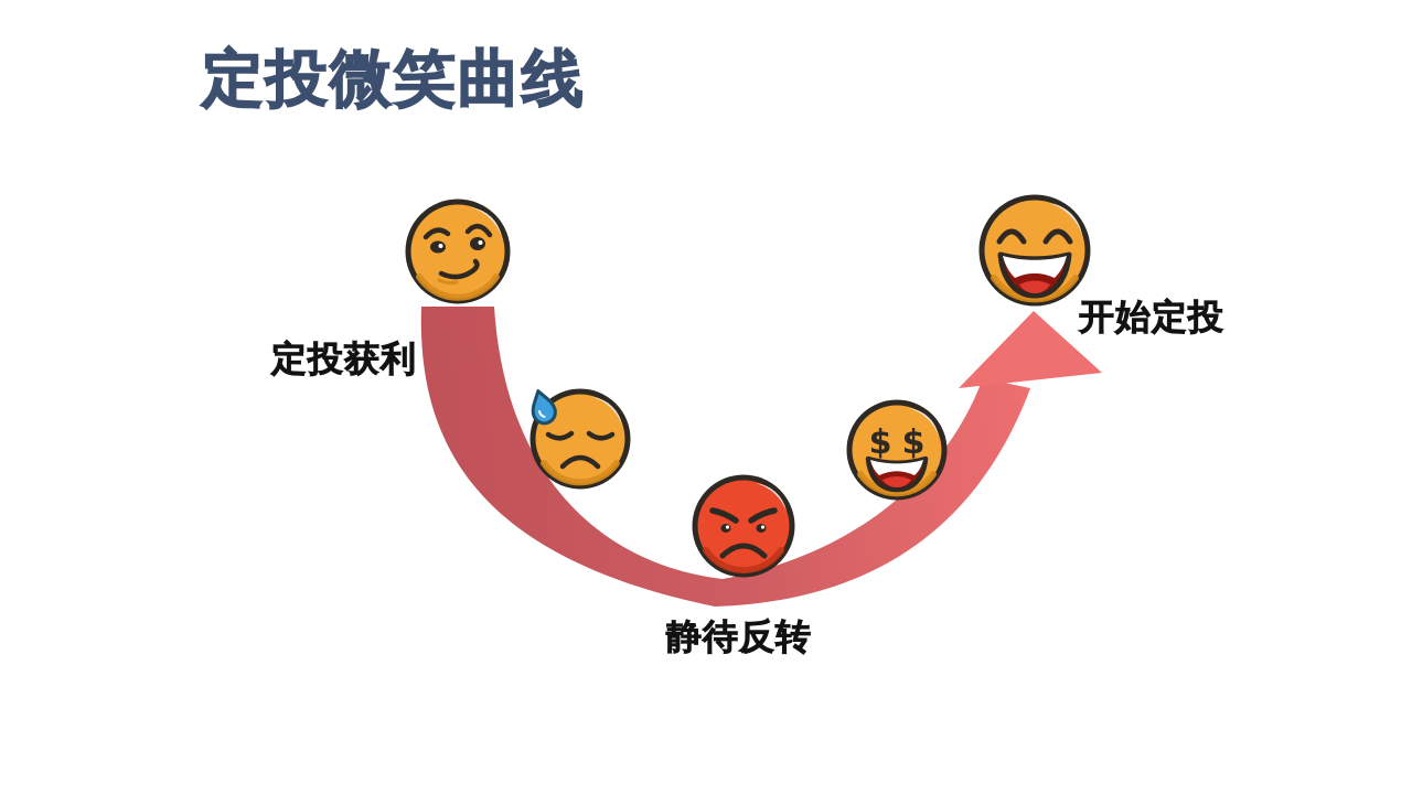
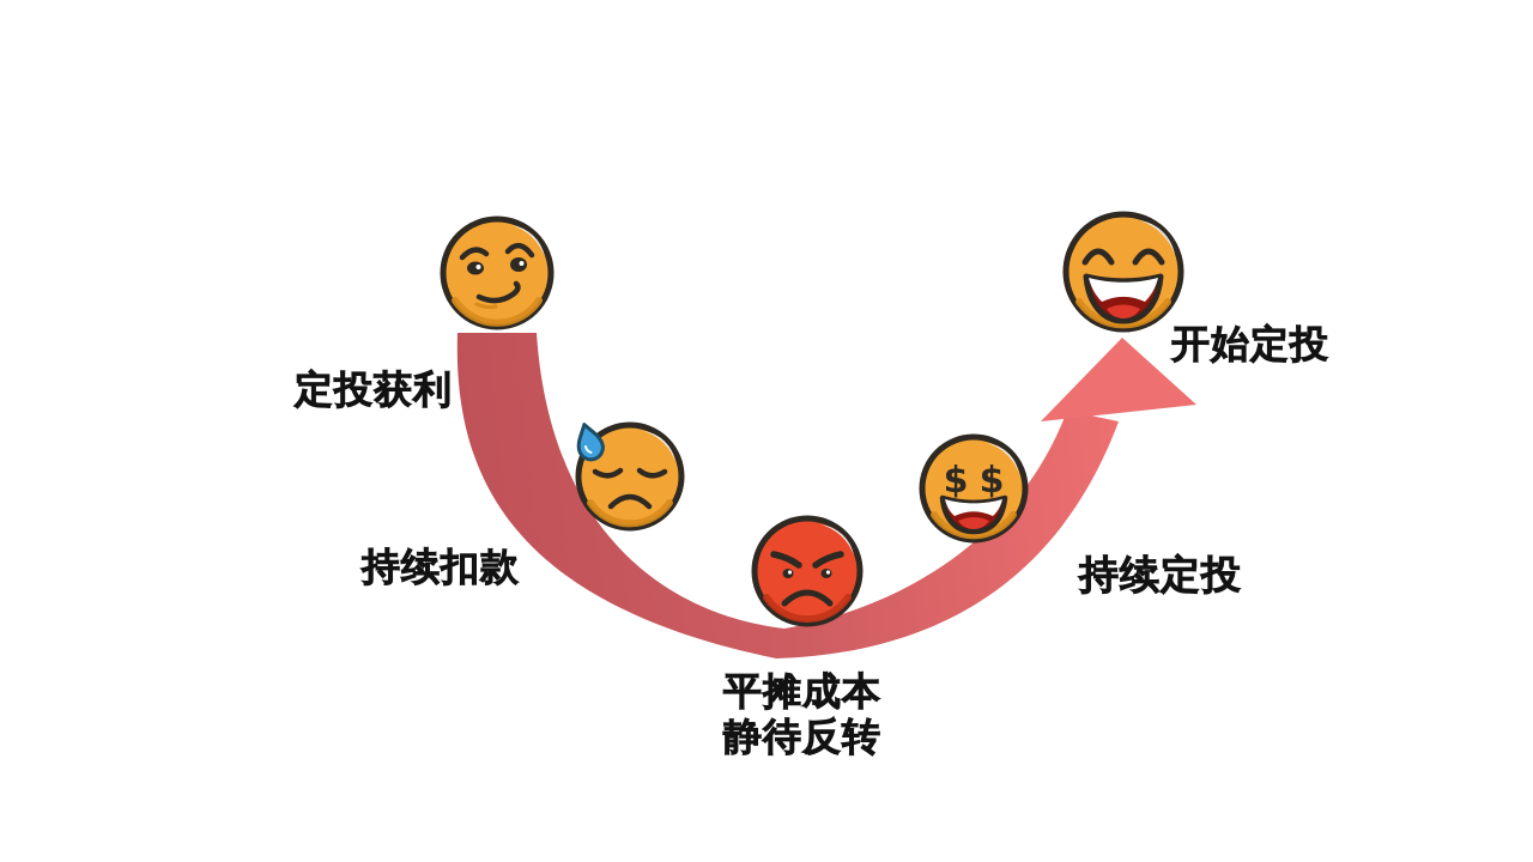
- 定投微笑曲线
  $
  $
  定投获利
+ 持续扣款
+ 平摊成本
  静待反转
+ 持续定投
  开始定投
